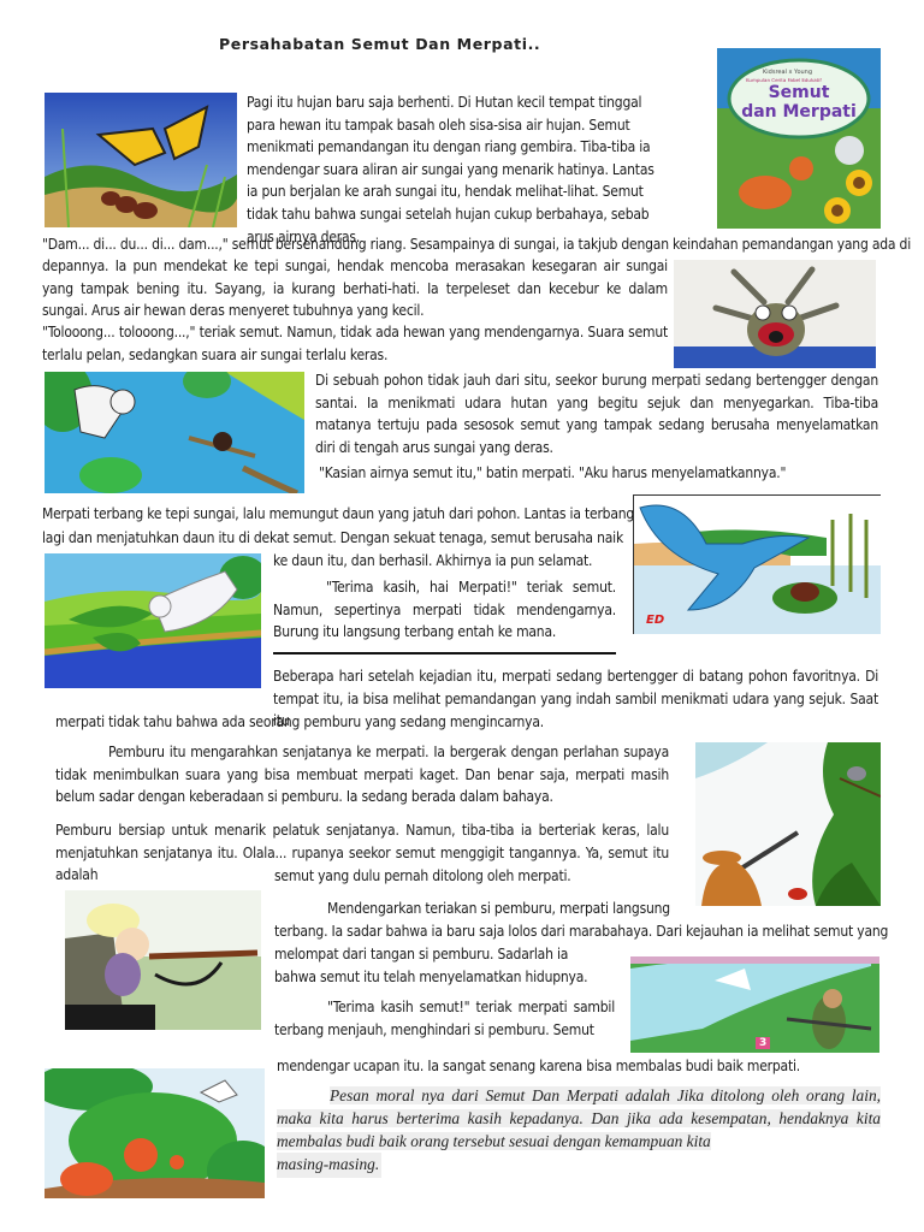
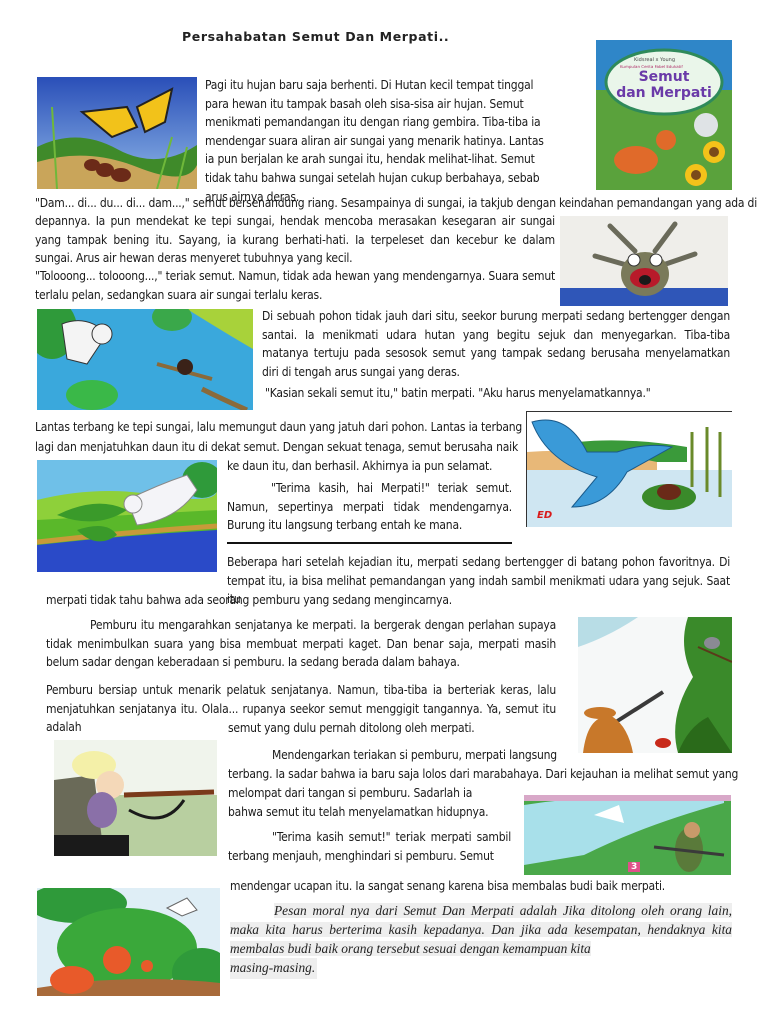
  Persahabatan Semut Dan Merpati..
  Pagi itu hujan baru saja berhenti. Di Hutan kecil tempat tinggal para hewan itu tampak basah oleh sisa-sisa air hujan. Semut menikmati pemandangan itu dengan riang gembira. Tiba-tiba ia mendengar suara aliran air sungai yang menarik hatinya. Lantas ia pun berjalan ke arah sungai itu, hendak melihat-lihat. Semut tidak tahu bahwa sungai setelah hujan cukup berbahaya, sebab arus airnya deras.
  Semut
  dan Merpati
  "Dam... di... du... di... dam...," semut bersenandung riang. Sesampainya di sungai, ia takjub dengan keindahan pemandangan yang ada di
  depannya. Ia pun mendekat ke tepi sungai, hendak mencoba merasakan kesegaran air sungai yang tampak bening itu. Sayang, ia kurang berhati-hati. Ia terpeleset dan kecebur ke dalam sungai. Arus air hewan deras menyeret tubuhnya yang kecil.
  "Tolooong... tolooong...," teriak semut. Namun, tidak ada hewan yang mendengarnya. Suara semut terlalu pelan, sedangkan suara air sungai terlalu keras.
  Di sebuah pohon tidak jauh dari situ, seekor burung merpati sedang bertengger dengan santai. Ia menikmati udara hutan yang begitu sejuk dan menyegarkan. Tiba-tiba matanya tertuju pada sesosok semut yang tampak sedang berusaha menyelamatkan diri di tengah arus sungai yang deras.
- "Kasian airnya semut itu," batin merpati. "Aku harus menyelamatkannya."
+ "Kasian sekali semut itu," batin merpati. "Aku harus menyelamatkannya."
- Merpati terbang ke tepi sungai, lalu memungut daun yang jatuh dari pohon. Lantas ia terbang
+ Lantas terbang ke tepi sungai, lalu memungut daun yang jatuh dari pohon. Lantas ia terbang
  lagi dan menjatuhkan daun itu di dekat semut. Dengan sekuat tenaga, semut berusaha naik
  ke daun itu, dan berhasil. Akhirnya ia pun selamat.
  "Terima kasih, hai Merpati!" teriak semut. Namun, sepertinya merpati tidak mendengarnya. Burung itu langsung terbang entah ke mana.
  ED
  Beberapa hari setelah kejadian itu, merpati sedang bertengger di batang pohon favoritnya. Di tempat itu, ia bisa melihat pemandangan yang indah sambil menikmati udara yang sejuk. Saat itu
  merpati tidak tahu bahwa ada seorang pemburu yang sedang mengincarnya.
  Pemburu itu mengarahkan senjatanya ke merpati. Ia bergerak dengan perlahan supaya tidak menimbulkan suara yang bisa membuat merpati kaget. Dan benar saja, merpati masih belum sadar dengan keberadaan si pemburu. Ia sedang berada dalam bahaya.
  Pemburu bersiap untuk menarik pelatuk senjatanya. Namun, tiba-tiba ia berteriak keras, lalu menjatuhkan senjatanya itu. Olala... rupanya seekor semut menggigit tangannya. Ya, semut itu adalah
  semut yang dulu pernah ditolong oleh merpati.
  Mendengarkan teriakan si pemburu, merpati langsung
  terbang. Ia sadar bahwa ia baru saja lolos dari marabahaya. Dari kejauhan ia melihat semut yang
  melompat dari tangan si pemburu. Sadarlah ia bahwa semut itu telah menyelamatkan hidupnya.
  3
  "Terima kasih semut!" teriak merpati sambil terbang menjauh, menghindari si pemburu. Semut
  mendengar ucapan itu. Ia sangat senang karena bisa membalas budi baik merpati.
  Pesan moral nya dari Semut Dan Merpati adalah Jika ditolong oleh orang lain, maka kita harus berterima kasih kepadanya. Dan jika ada kesempatan, hendaknya kita membalas budi baik orang tersebut sesuai dengan kemampuan kita
  masing-masing.
